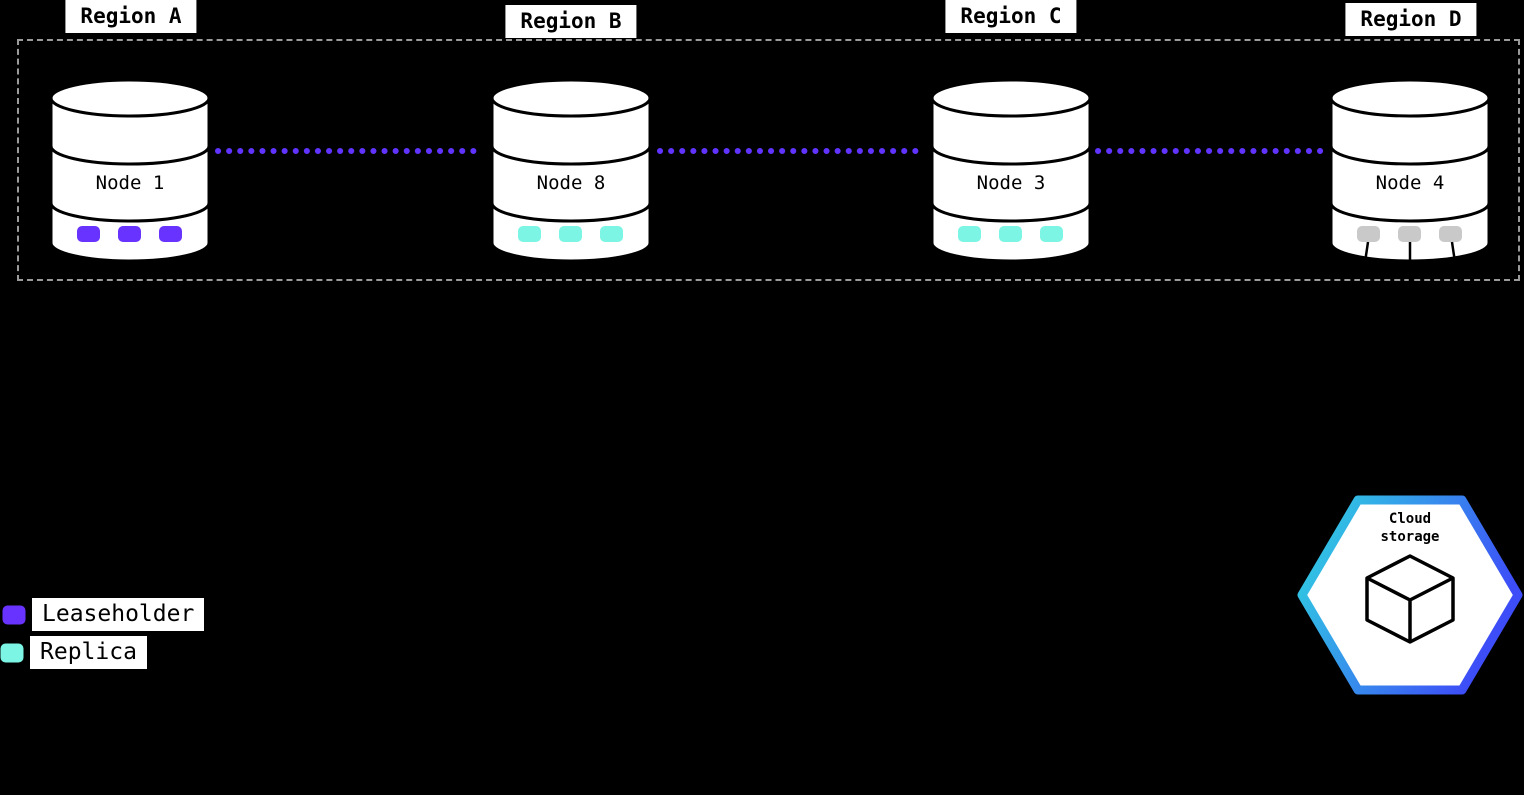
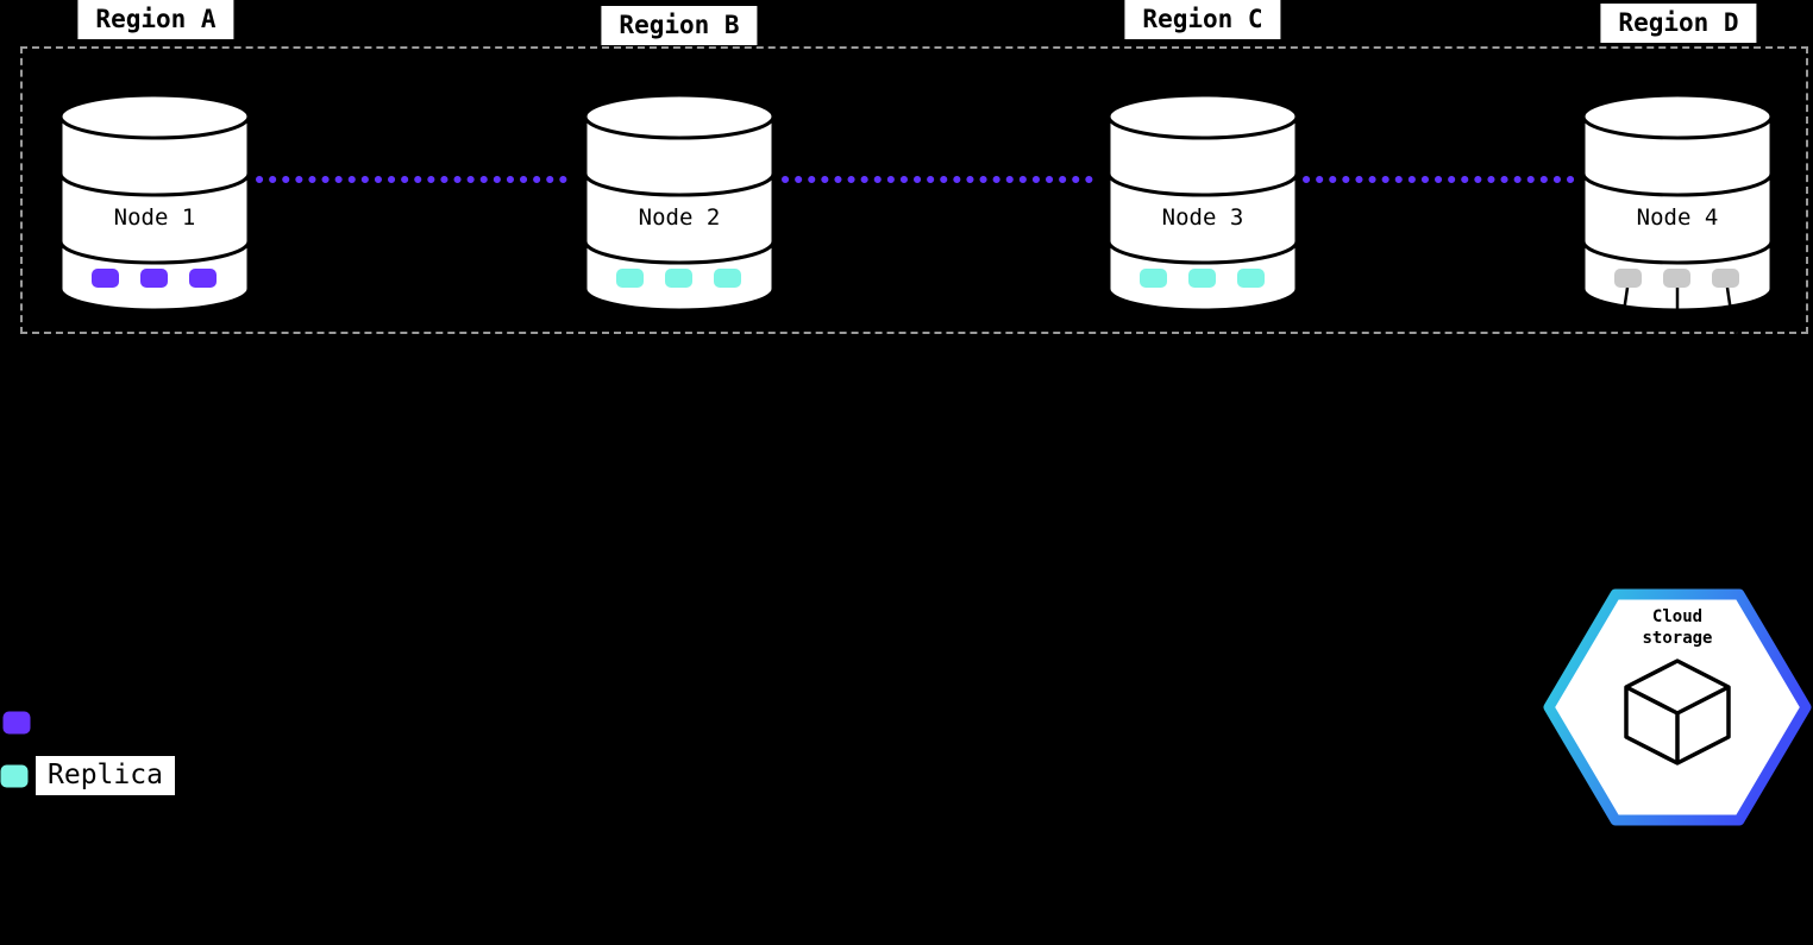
  Region A
  Region B
  Region C
  Region D
  Node 1
- Node 8
+ Node 2
  Node 3
  Node 4
  Cloud
  storage
- Leaseholder
  Replica
